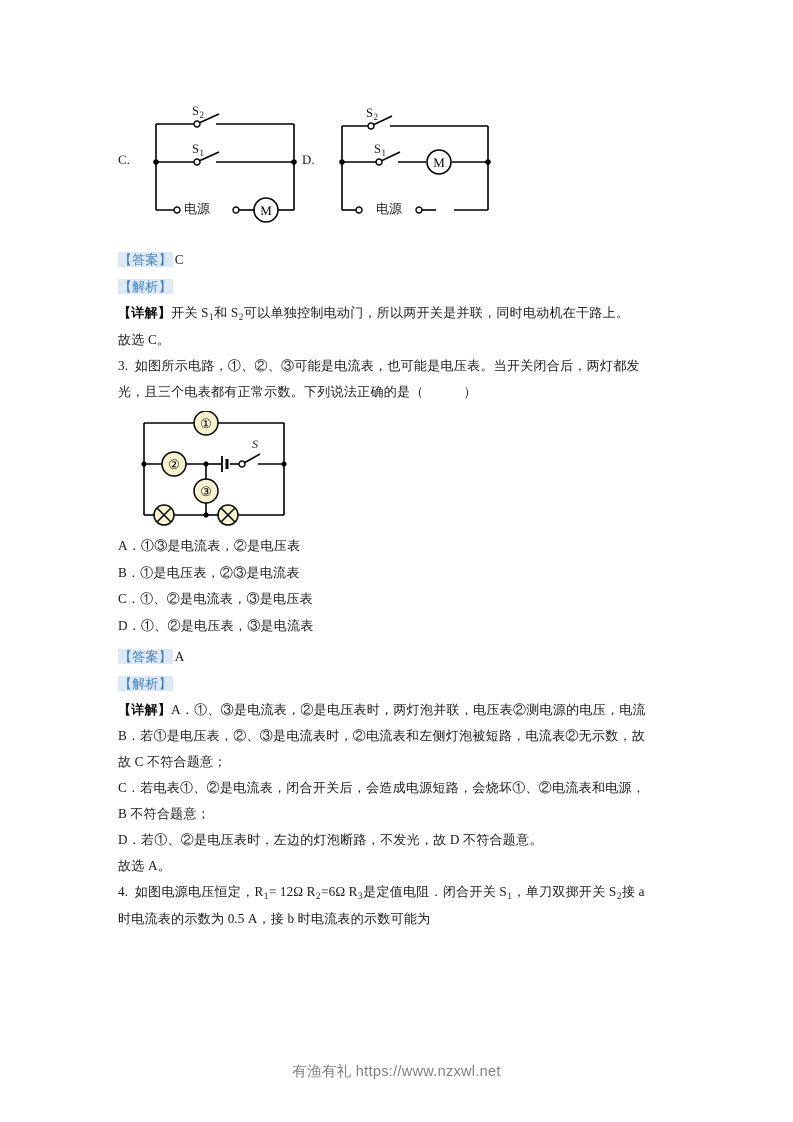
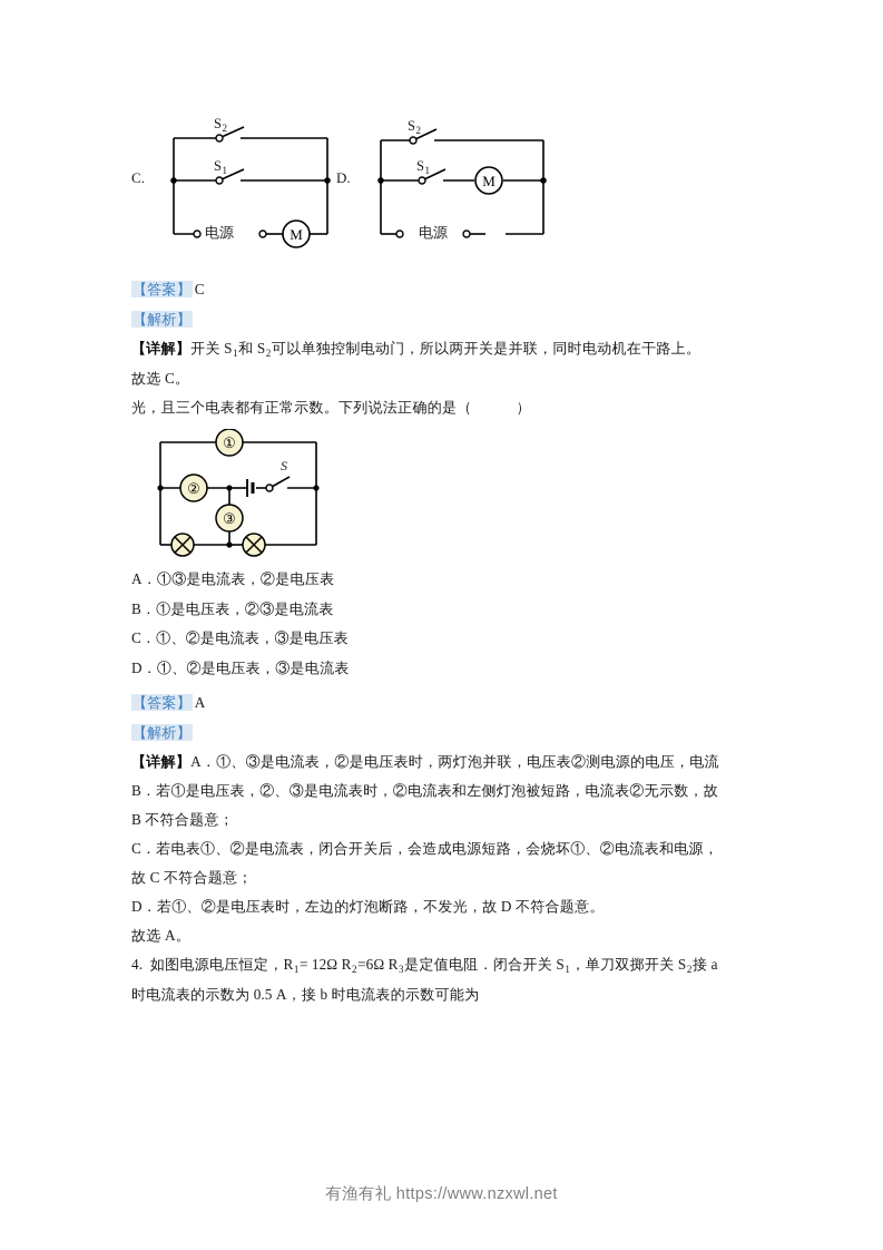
  C.
  D.
  M
  S2
  S1
  电源
  M
  S2
  S1
  电源
  【答案】 C
  【解析】
  【详解】开关 S1和 S2可以单独控制电动门，所以两开关是并联，同时电动机在干路上。
  故选 C。
- 3. 如图所示电路，①、②、③可能是电流表，也可能是电压表。当开关闭合后，两灯都发
  光，且三个电表都有正常示数。下列说法正确的是（ ）
  ①
  ②
  ③
  S
  A．①③是电流表，②是电压表
  B．①是电压表，②③是电流表
  C．①、②是电流表，③是电压表
  D．①、②是电压表，③是电流表
  【答案】 A
  【解析】
  【详解】A．①、③是电流表，②是电压表时，两灯泡并联，电压表②测电源的电压，电流
  B．若①是电压表，②、③是电流表时，②电流表和左侧灯泡被短路，电流表②无示数，故
- 故 C 不符合题意；
+ B 不符合题意；
  C．若电表①、②是电流表，闭合开关后，会造成电源短路，会烧坏①、②电流表和电源，
- B 不符合题意；
+ 故 C 不符合题意；
  D．若①、②是电压表时，左边的灯泡断路，不发光，故 D 不符合题意。
  故选 A。
  4. 如图电源电压恒定，R1= 12Ω R2=6Ω R3是定值电阻．闭合开关 S1，单刀双掷开关 S2接 a
  时电流表的示数为 0.5 A，接 b 时电流表的示数可能为
  有渔有礼 https://www.nzxwl.net
